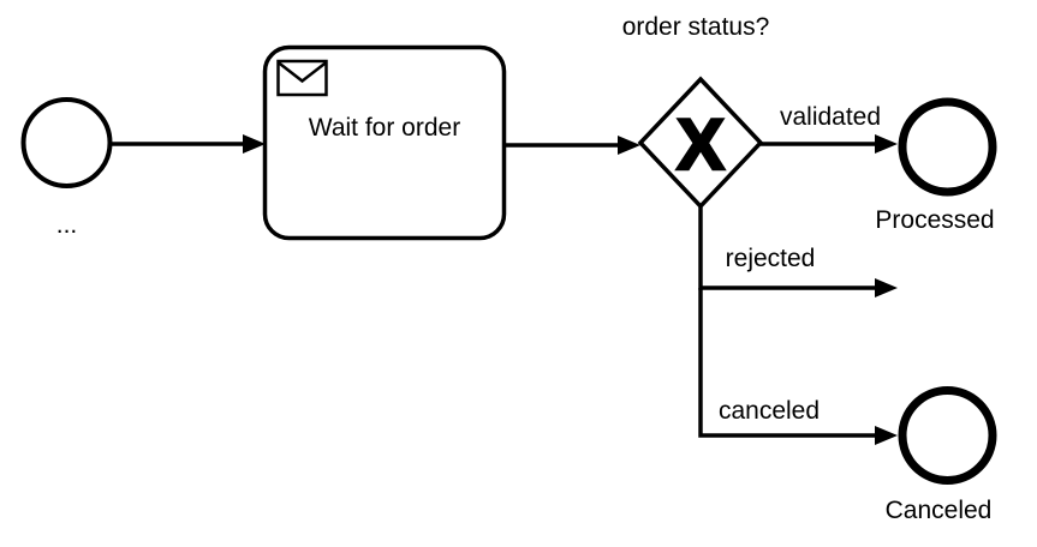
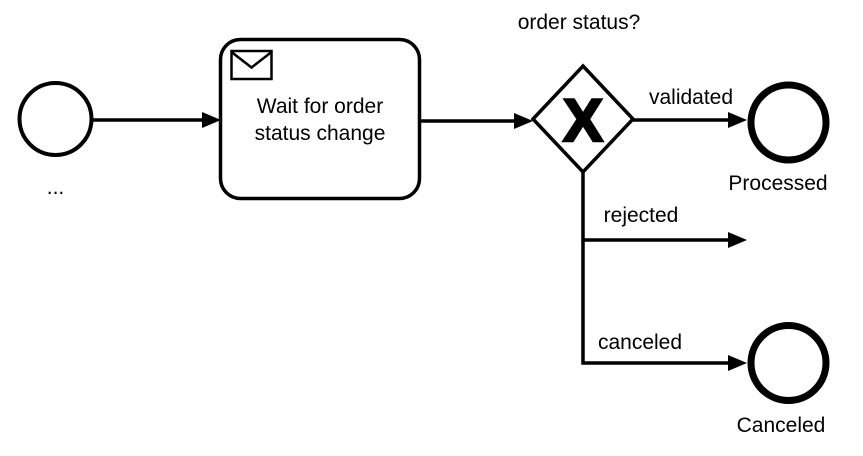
  validated
  rejected
  canceled
  ...
  Wait for order
+ status change
  X
  order status?
  Processed
  Canceled
